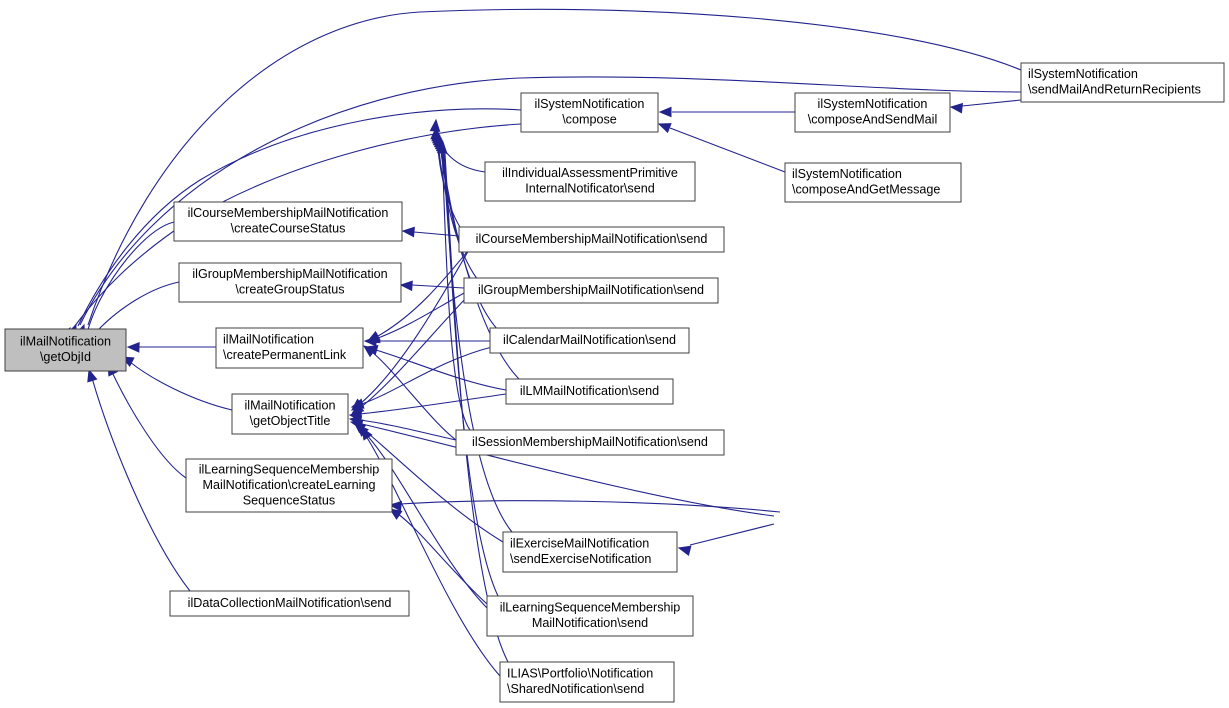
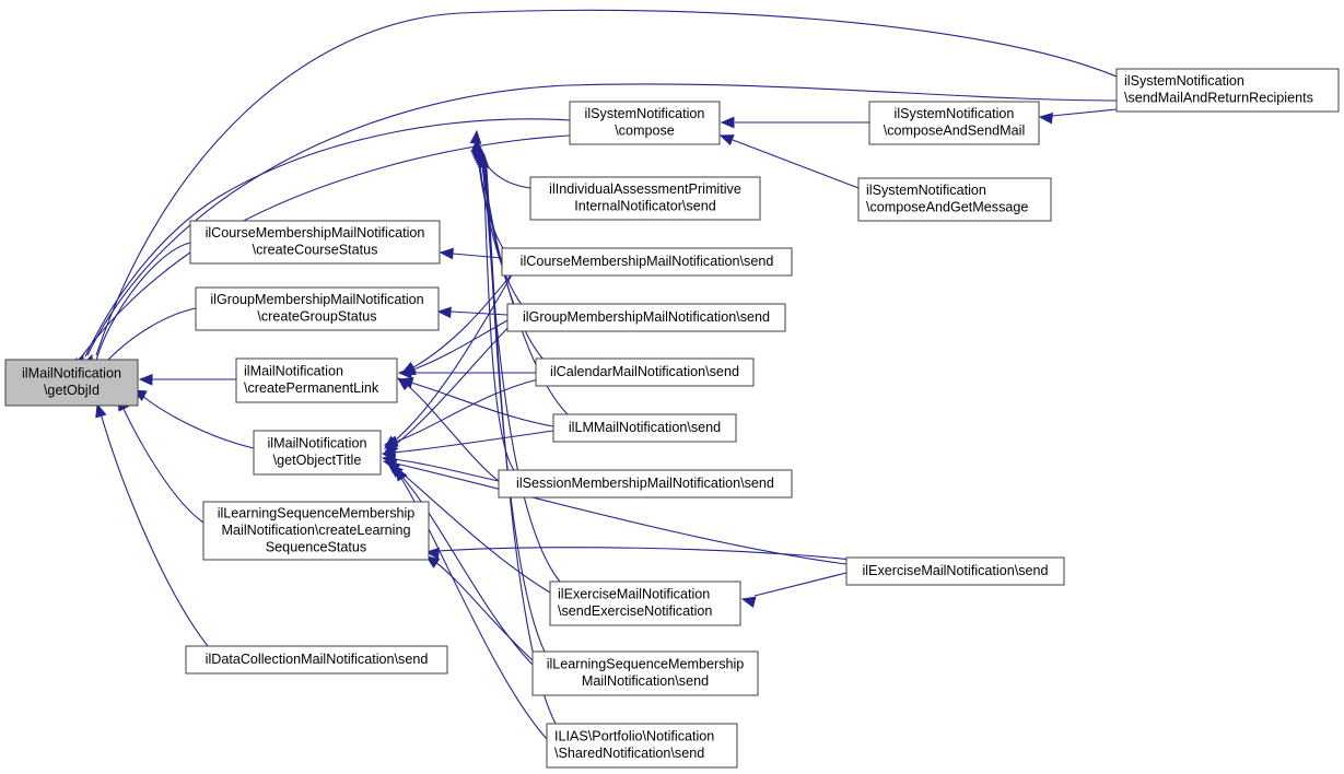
  ilMailNotification
  \getObjId
  ilSystemNotification
  \compose
  ilSystemNotification
  \composeAndSendMail
  ilSystemNotification
  \sendMailAndReturnRecipients
  ilSystemNotification
  \composeAndGetMessage
  ilIndividualAssessmentPrimitive
  InternalNotificator\send
  ilCourseMembershipMailNotification
  \createCourseStatus
  ilCourseMembershipMailNotification\send
  ilGroupMembershipMailNotification
  \createGroupStatus
  ilGroupMembershipMailNotification\send
  ilMailNotification
  \createPermanentLink
  ilCalendarMailNotification\send
  ilLMMailNotification\send
  ilMailNotification
  \getObjectTitle
  ilSessionMembershipMailNotification\send
  ilLearningSequenceMembership
  MailNotification\createLearning
  SequenceStatus
+ ilExerciseMailNotification\send
  ilExerciseMailNotification
  \sendExerciseNotification
  ilDataCollectionMailNotification\send
  ilLearningSequenceMembership
  MailNotification\send
  ILIAS\Portfolio\Notification
  \SharedNotification\send
